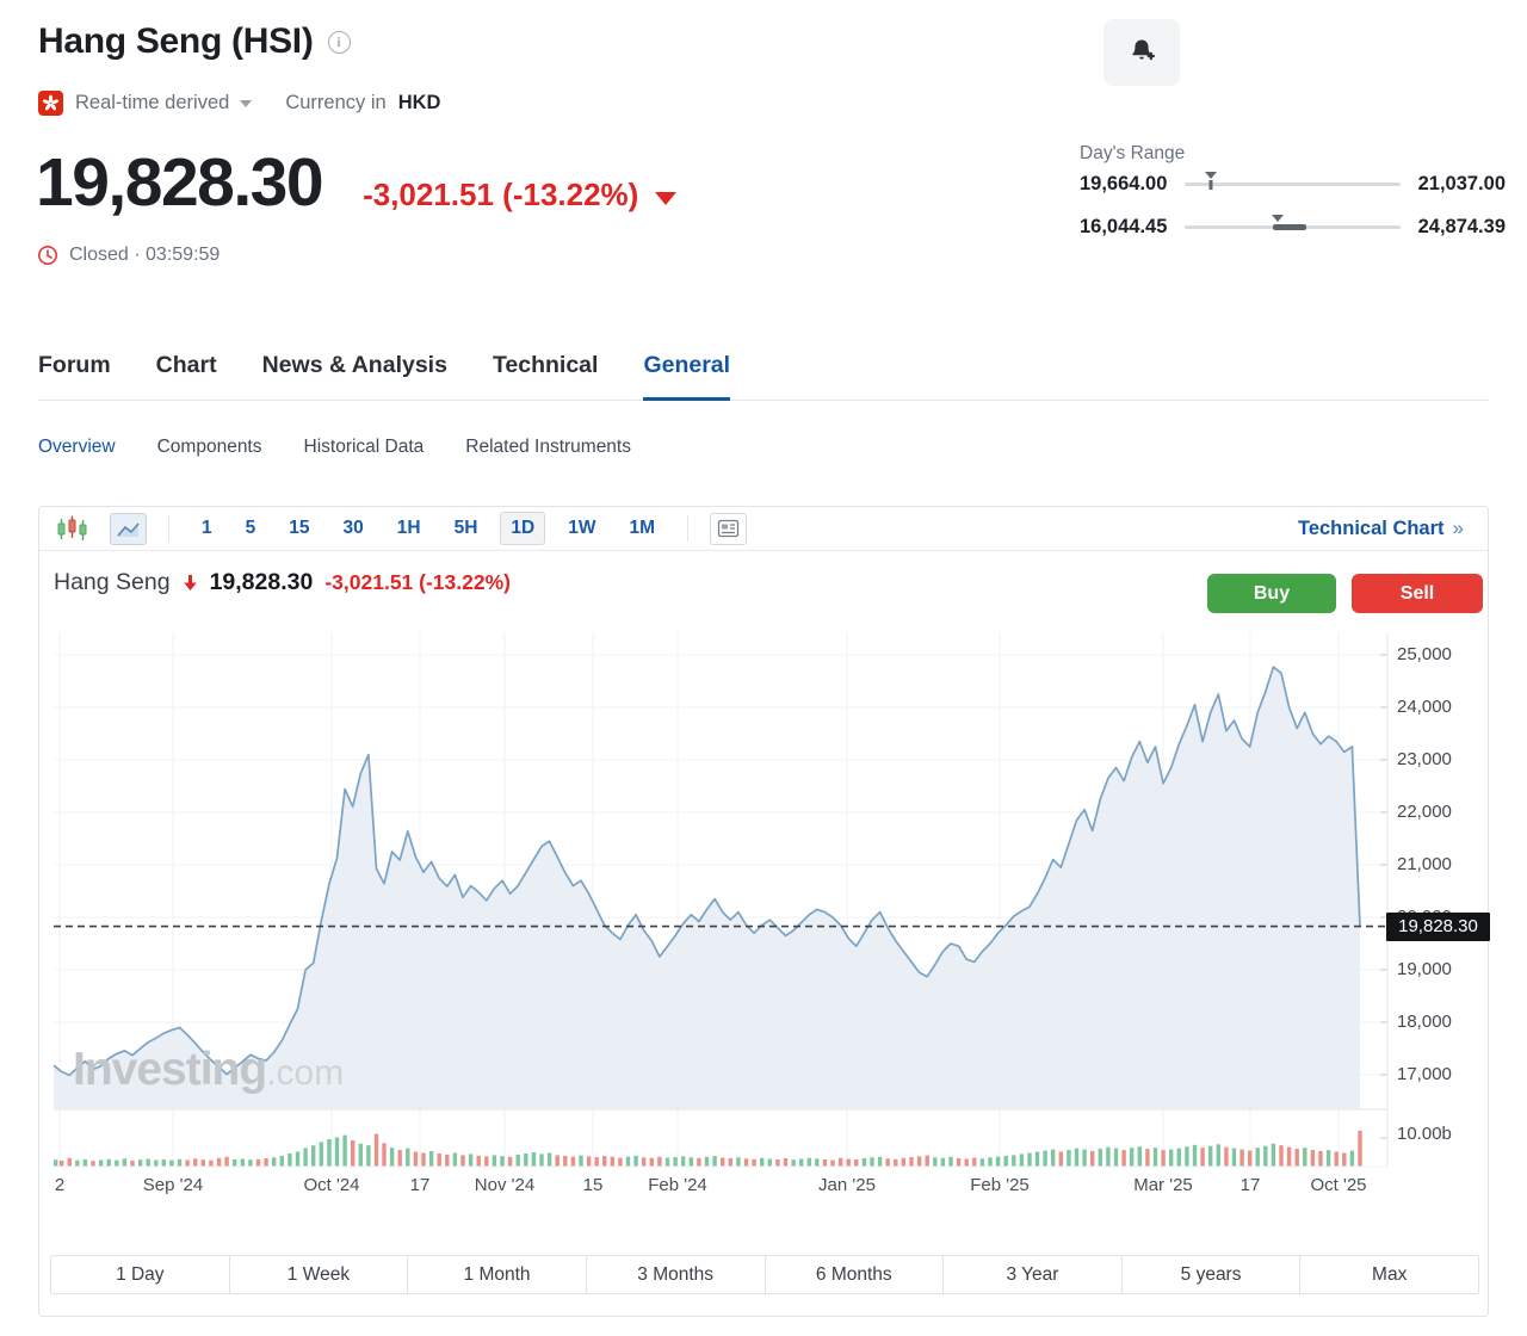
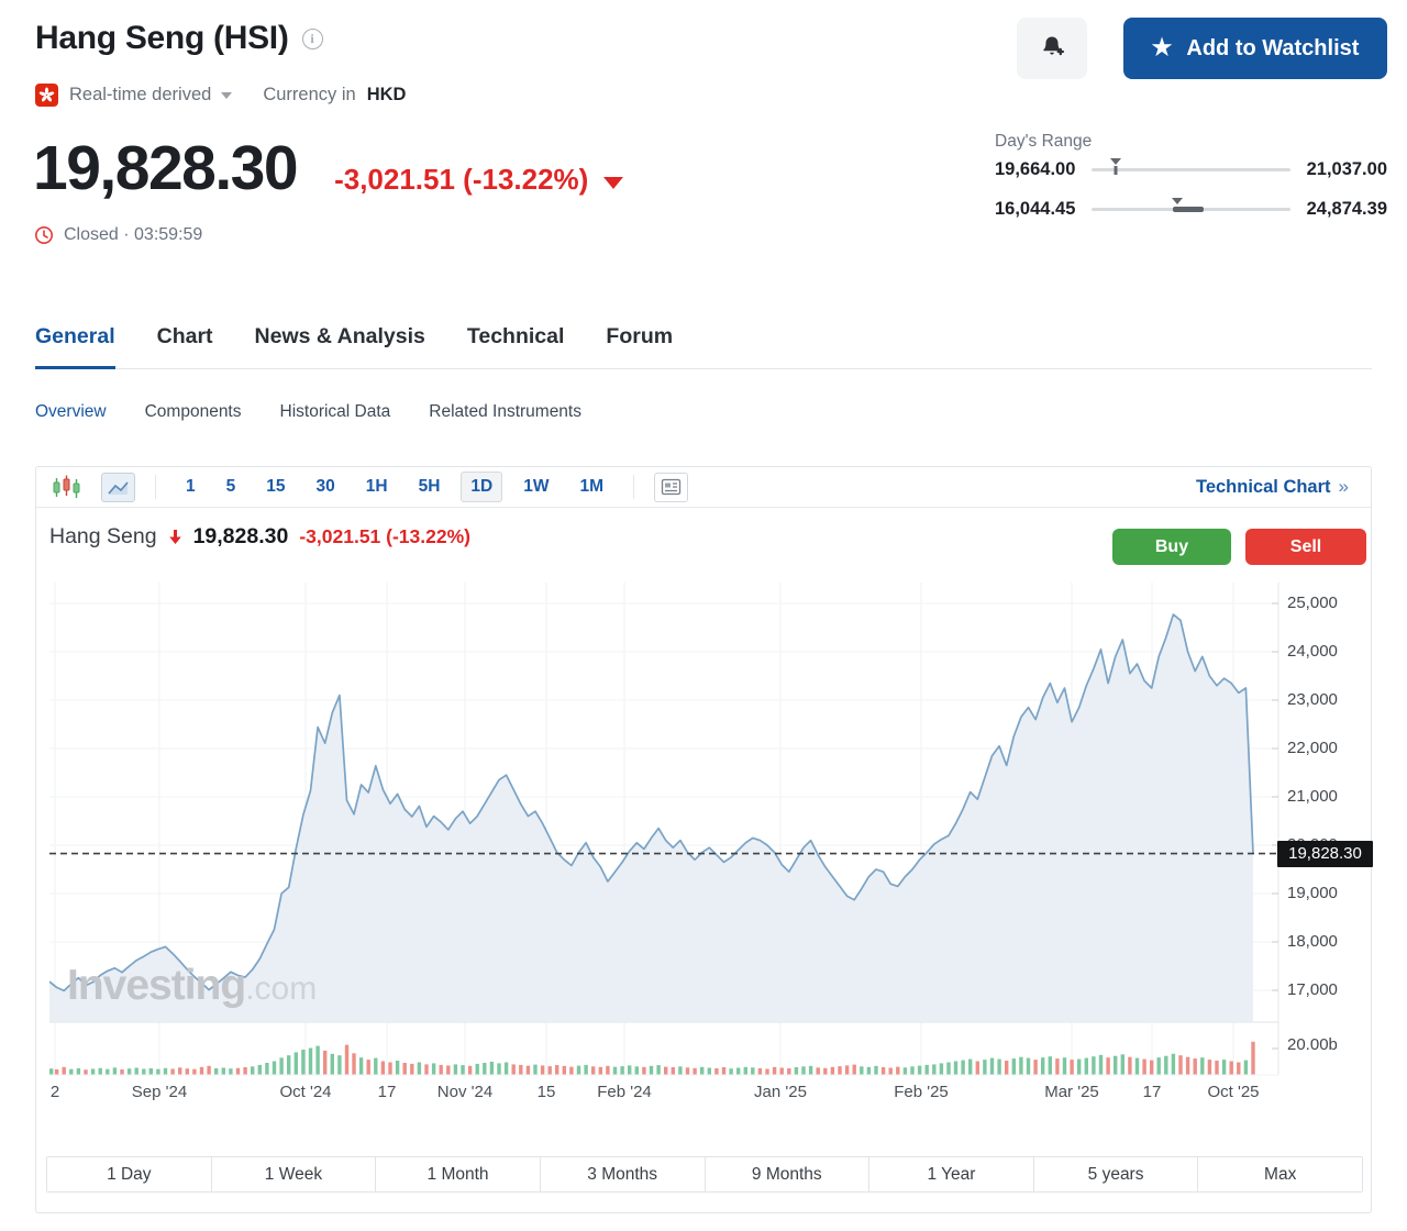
  Hang Seng (HSI)
  i
+ ★
+ Add to Watchlist
  Real-time derived
  Currency in
  HKD
  19,828.30
  -3,021.51 (-13.22%)
  Closed · 03:59:59
  Day's Range
  19,664.00
  21,037.00
  16,044.45
  24,874.39
- Forum
+ General
  Chart
  News & Analysis
  Technical
- General
+ Forum
  Overview
  Components
  Historical Data
  Related Instruments
  1
  5
  15
  30
  1H
  5H
  1D
  1W
  1M
  Technical Chart
  »
  Hang Seng
  19,828.30
  -3,021.51 (-13.22%)
  Buy
  Sell
  25,000
  24,000
  23,000
  22,000
  21,000
  19,000
  18,000
  17,000
- 10.00b
+ 20.00b
  19,828.30
  2
  Sep '24
  Oct '24
  17
  Nov '24
  15
  Feb '24
  Jan '25
  Feb '25
  Mar '25
  17
  Oct '25
  Investing
  .com
  1 Day
  1 Week
  1 Month
  3 Months
- 6 Months
+ 9 Months
- 3 Year
+ 1 Year
  5 years
  Max
